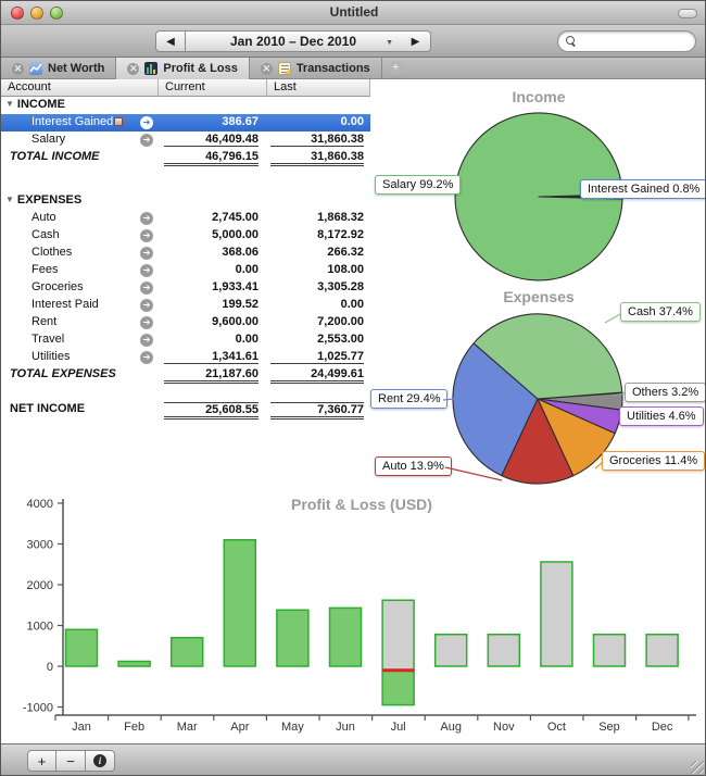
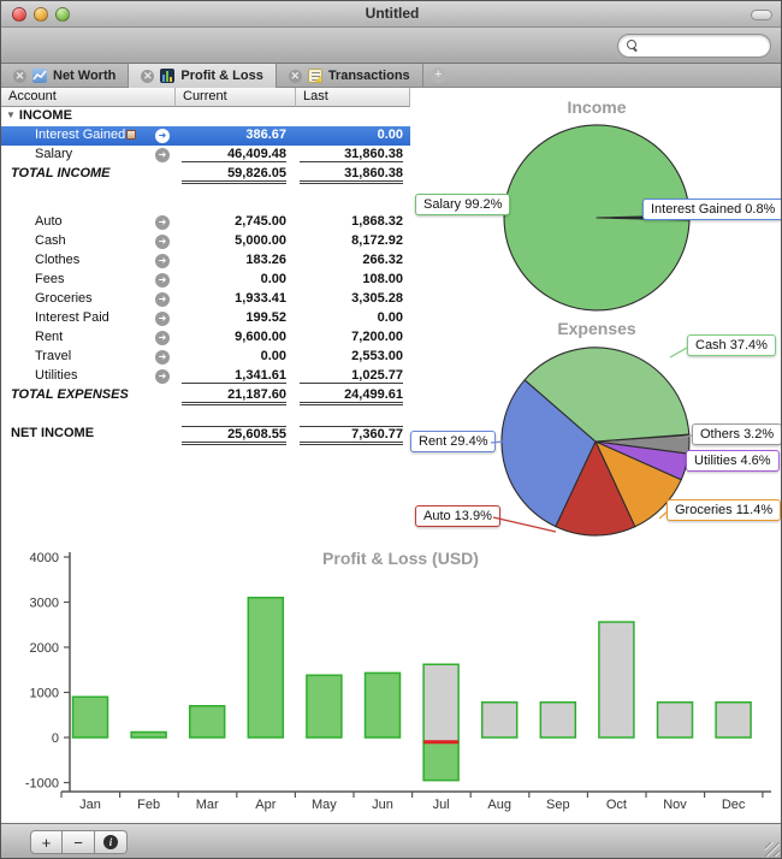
  Untitled
- ◀
- Jan 2010 – Dec 2010
- ▶
  ✕
  Net Worth
  ✕
  Profit & Loss
  ✕
  Transactions
  +
  Account
  Current
  Last
  ▼ INCOME
  Interest Gained
  ➜
  386.67
  0.00
  Salary
  ➜
  46,409.48
  31,860.38
  TOTAL INCOME
- 46,796.15
+ 59,826.05
  31,860.38
- ▼ EXPENSES
  Auto
  ➜
  2,745.00
  1,868.32
  Cash
  ➜
  5,000.00
  8,172.92
  Clothes
  ➜
- 368.06
+ 183.26
  266.32
  Fees
  ➜
  0.00
  108.00
  Groceries
  ➜
  1,933.41
  3,305.28
  Interest Paid
  ➜
  199.52
  0.00
  Rent
  ➜
  9,600.00
  7,200.00
  Travel
  ➜
  0.00
  2,553.00
  Utilities
  ➜
  1,341.61
  1,025.77
  TOTAL EXPENSES
  21,187.60
  24,499.61
  NET INCOME
  25,608.55
  7,360.77
  Income
  Salary 99.2%
  Interest Gained 0.8%
  Expenses
  Cash 37.4%
  Others 3.2%
  Utilities 4.6%
  Groceries 11.4%
  Auto 13.9%
  Rent 29.4%
  Profit & Loss (USD)
  4000
  3000
  2000
  1000
  0
  -1000
  Jan
  Feb
  Mar
  Apr
  May
  Jun
  Jul
  Aug
- Nov
+ Sep
  Oct
- Sep
+ Nov
  Dec
  +
  −
  i
